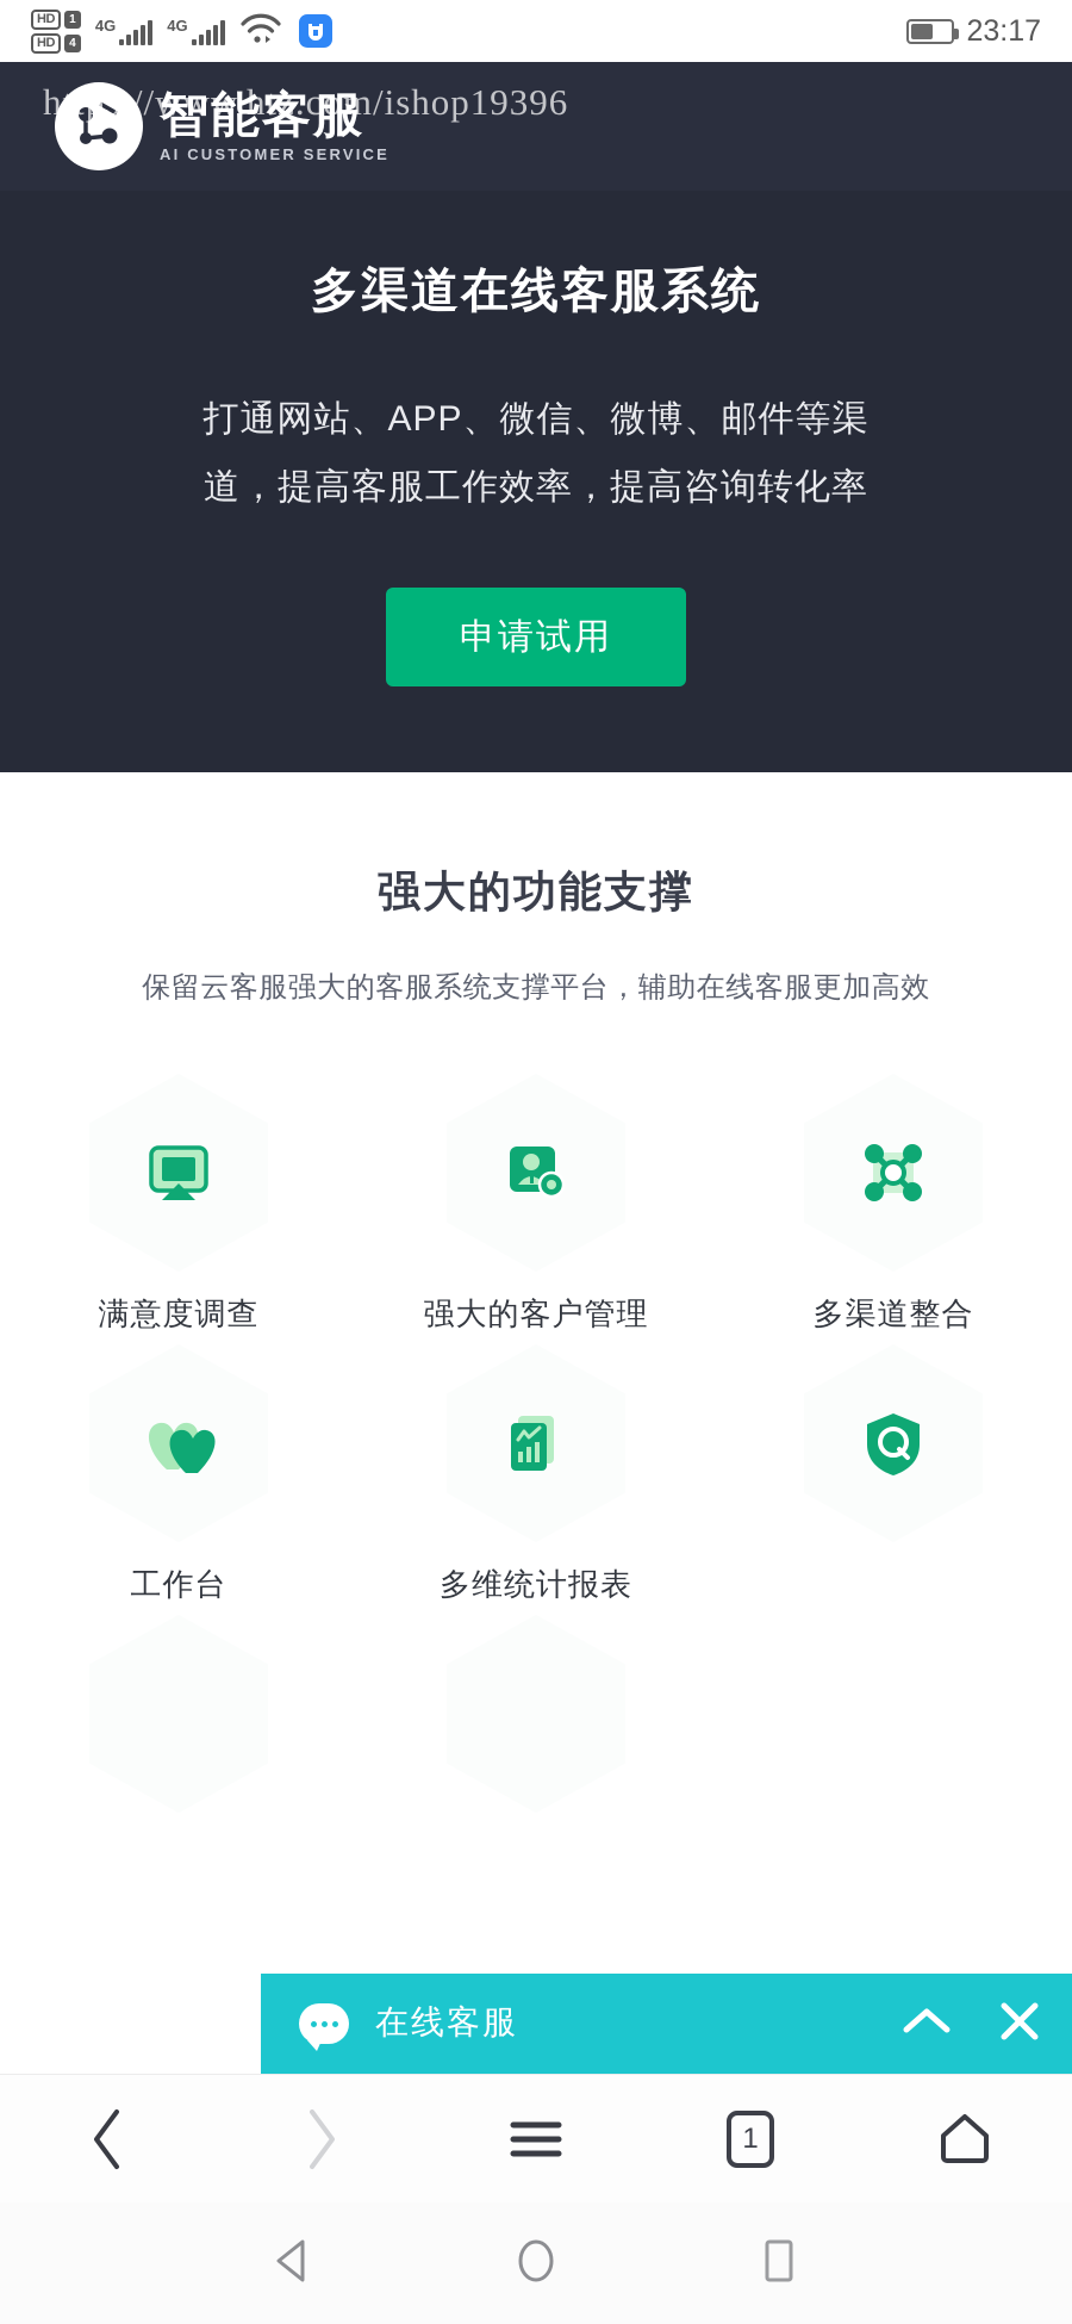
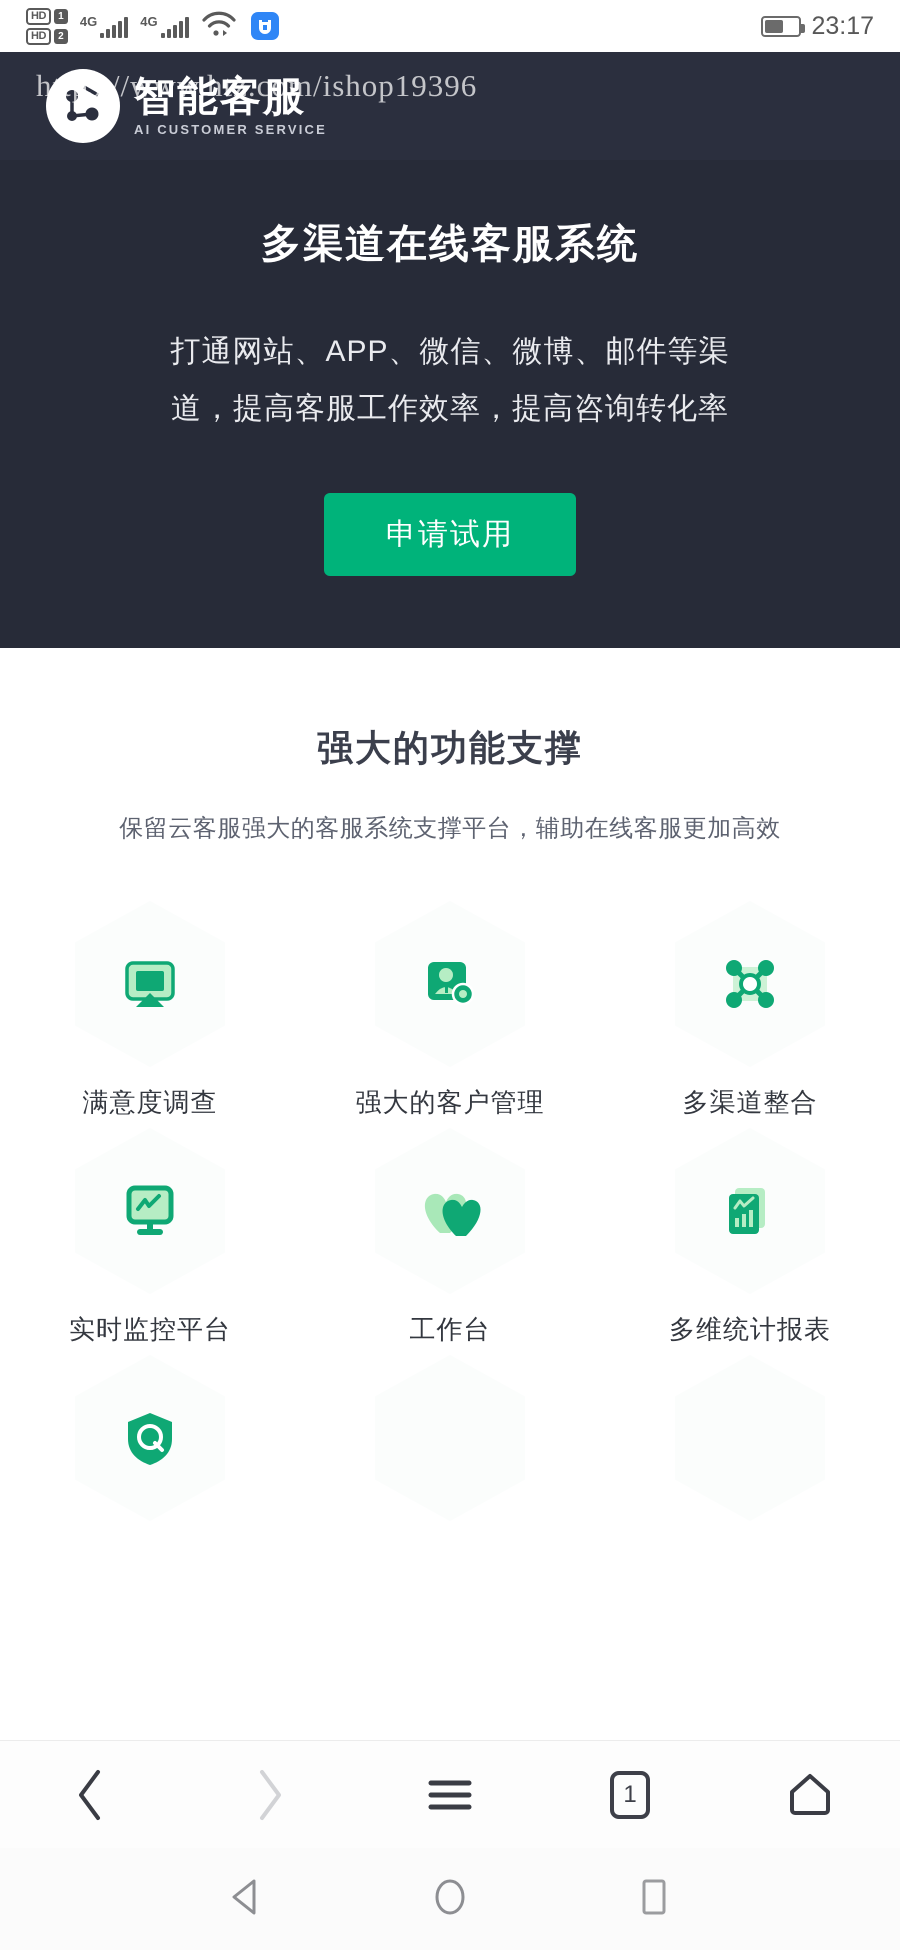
  HD
  1
  HD
- 4
+ 2
  4G
  4G
  23:17
  智能客服
  AI CUSTOMER SERVICE
  https://www.htz.com/ishop19396
  多渠道在线客服系统
  打通网站、APP、微信、微博、邮件等渠
  道，提高客服工作效率，提高咨询转化率
  申请试用
  强大的功能支撑
  保留云客服强大的客服系统支撑平台，辅助在线客服更加高效
  满意度调查
  强大的客户管理
  多渠道整合
+ 实时监控平台
  工作台
  多维统计报表
- 在线客服
  1
